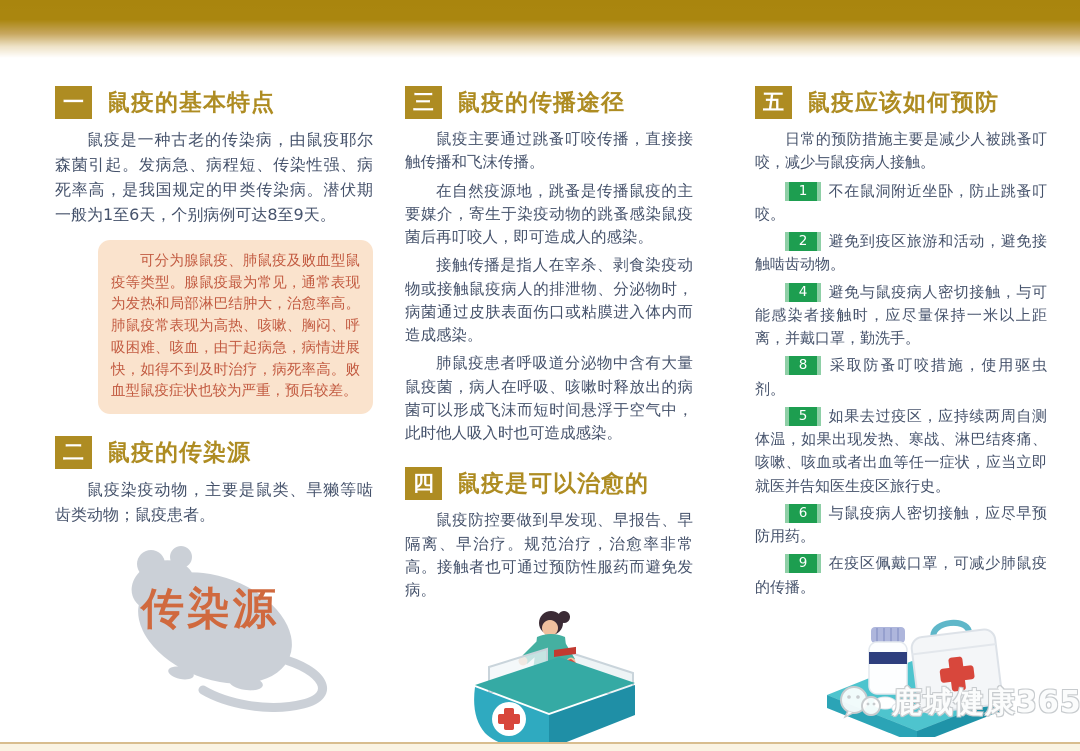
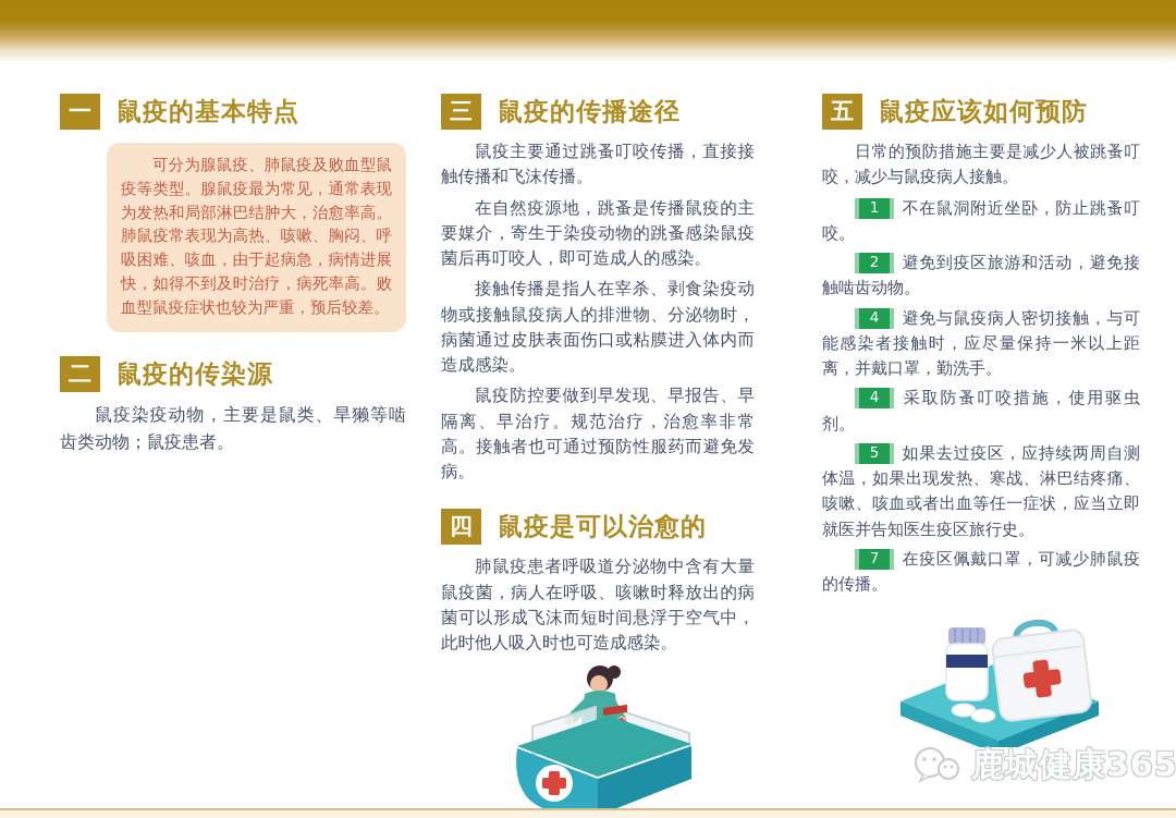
  一
  鼠疫的基本特点
- 鼠疫是一种古老的传染病，由鼠疫耶尔森菌引起。发病急、病程短、传染性强、病死率高，是我国规定的甲类传染病。潜伏期一般为1至6天，个别病例可达8至9天。
  可分为腺鼠疫、肺鼠疫及败血型鼠疫等类型。腺鼠疫最为常见，通常表现为发热和局部淋巴结肿大，治愈率高。肺鼠疫常表现为高热、咳嗽、胸闷、呼吸困难、咳血，由于起病急，病情进展快，如得不到及时治疗，病死率高。败血型鼠疫症状也较为严重，预后较差。
  二
  鼠疫的传染源
  鼠疫染疫动物，主要是鼠类、旱獭等啮齿类动物；鼠疫患者。
- 传染源
  三
  鼠疫的传播途径
  鼠疫主要通过跳蚤叮咬传播，直接接触传播和飞沫传播。
  在自然疫源地，跳蚤是传播鼠疫的主要媒介，寄生于染疫动物的跳蚤感染鼠疫菌后再叮咬人，即可造成人的感染。
  接触传播是指人在宰杀、剥食染疫动物或接触鼠疫病人的排泄物、分泌物时，病菌通过皮肤表面伤口或粘膜进入体内而造成感染。
- 肺鼠疫患者呼吸道分泌物中含有大量鼠疫菌，病人在呼吸、咳嗽时释放出的病菌可以形成飞沫而短时间悬浮于空气中，此时他人吸入时也可造成感染。
+ 鼠疫防控要做到早发现、早报告、早隔离、早治疗。规范治疗，治愈率非常高。接触者也可通过预防性服药而避免发病。
  四
  鼠疫是可以治愈的
- 鼠疫防控要做到早发现、早报告、早隔离、早治疗。规范治疗，治愈率非常高。接触者也可通过预防性服药而避免发病。
+ 肺鼠疫患者呼吸道分泌物中含有大量鼠疫菌，病人在呼吸、咳嗽时释放出的病菌可以形成飞沫而短时间悬浮于空气中，此时他人吸入时也可造成感染。
  五
  鼠疫应该如何预防
  日常的预防措施主要是减少人被跳蚤叮咬，减少与鼠疫病人接触。
  1 不在鼠洞附近坐卧，防止跳蚤叮咬。
  2 避免到疫区旅游和活动，避免接触啮齿动物。
  4 避免与鼠疫病人密切接触，与可能感染者接触时，应尽量保持一米以上距离，并戴口罩，勤洗手。
- 8 采取防蚤叮咬措施，使用驱虫剂。
+ 4 采取防蚤叮咬措施，使用驱虫剂。
  5 如果去过疫区，应持续两周自测体温，如果出现发热、寒战、淋巴结疼痛、咳嗽、咳血或者出血等任一症状，应当立即就医并告知医生疫区旅行史。
- 6 与鼠疫病人密切接触，应尽早预防用药。
- 9 在疫区佩戴口罩，可减少肺鼠疫的传播。
+ 7 在疫区佩戴口罩，可减少肺鼠疫的传播。
  鹿城健康365
